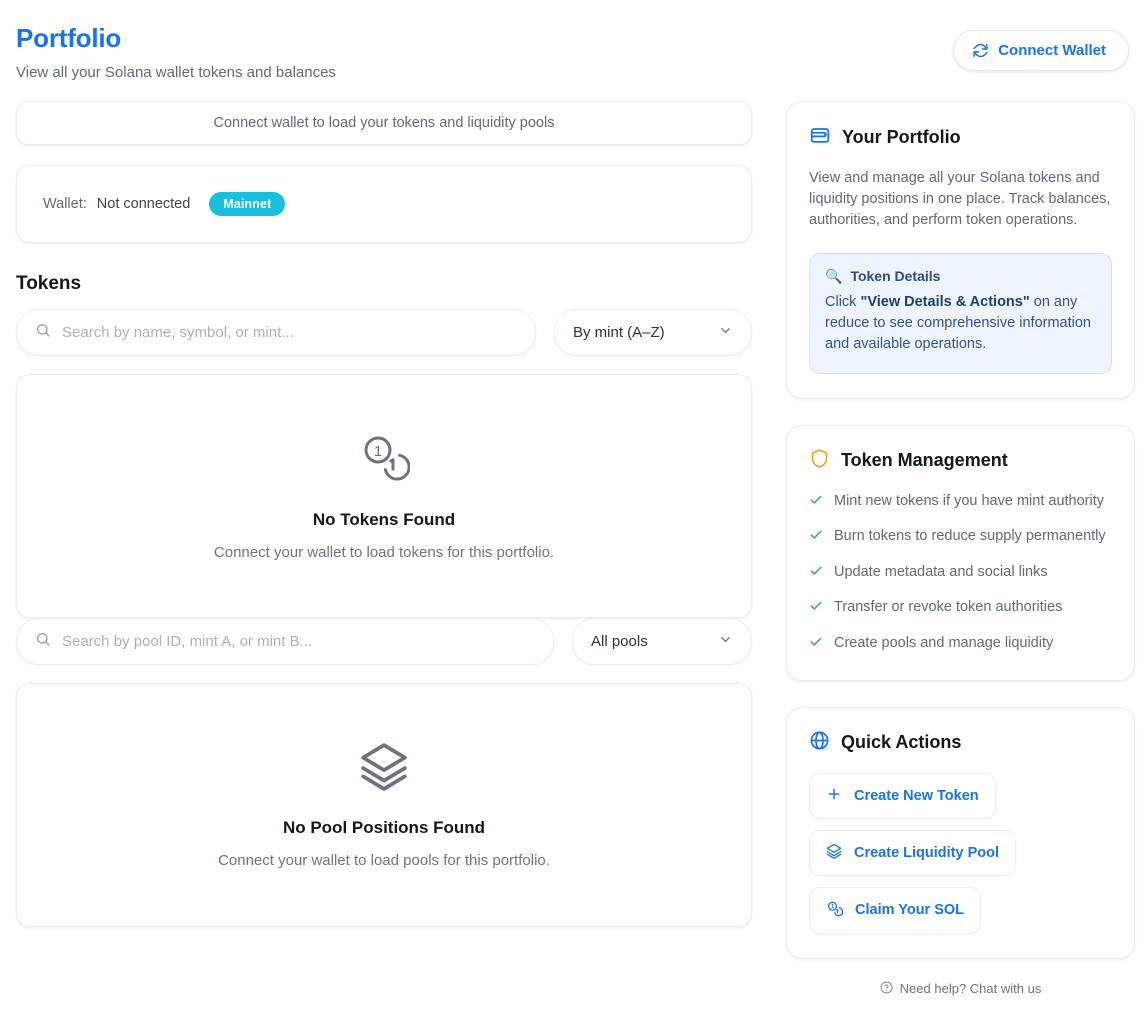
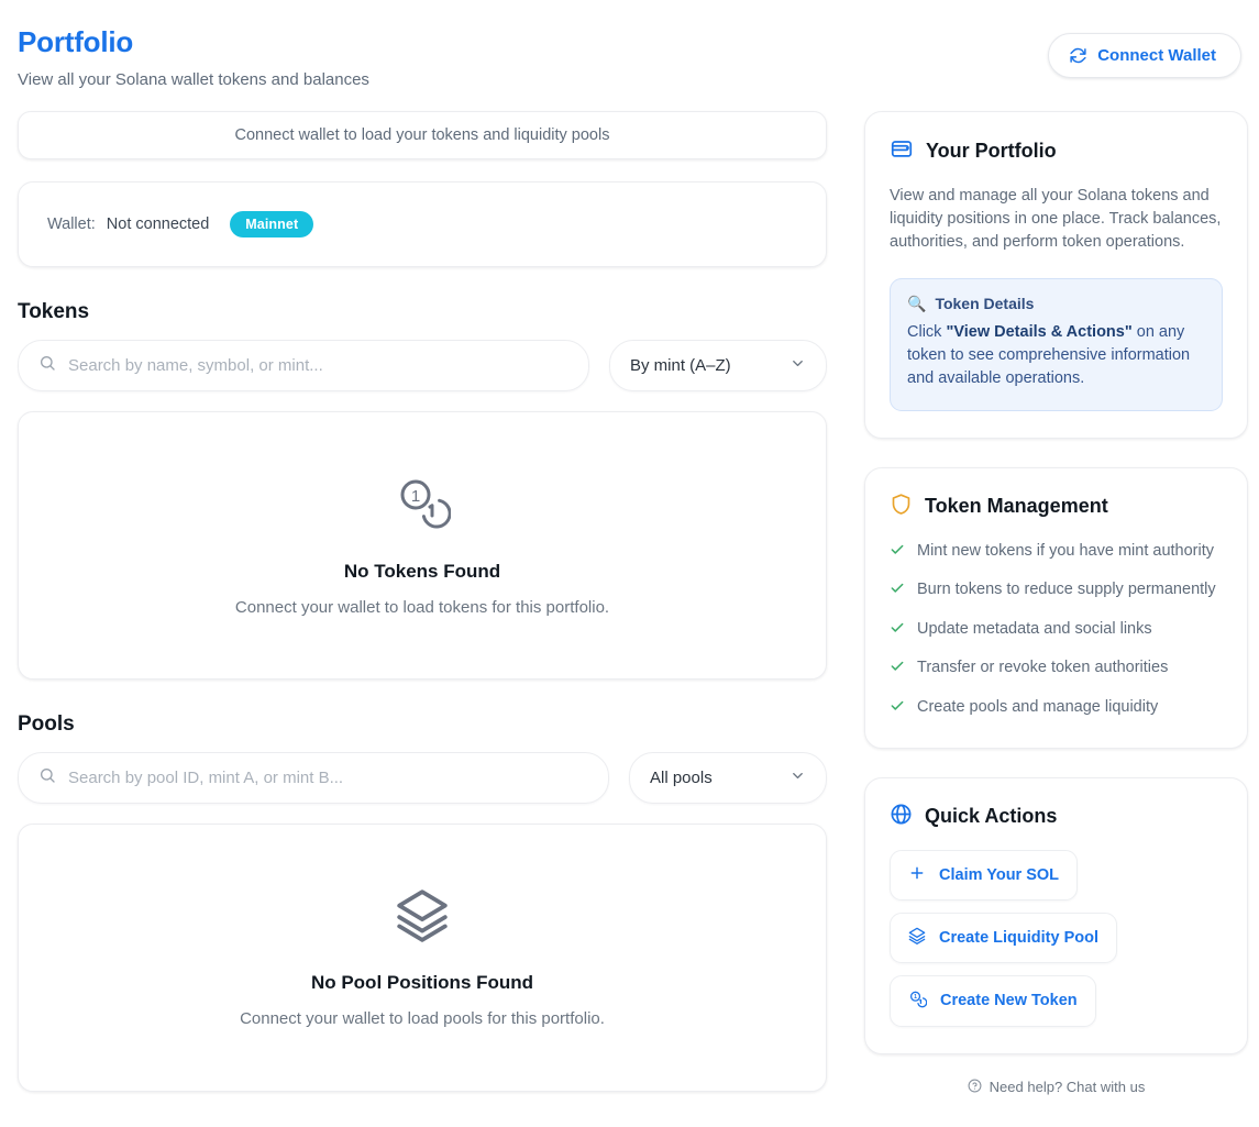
  Portfolio
  View all your Solana wallet tokens and balances
  Connect Wallet
  Connect wallet to load your tokens and liquidity pools
  Wallet:
  Not connected
  Mainnet
  Tokens
  Search by name, symbol, or mint...
  By mint (A–Z)
  1
  No Tokens Found
  Connect your wallet to load tokens for this portfolio.
+ Pools
  Search by pool ID, mint A, or mint B...
  All pools
  No Pool Positions Found
  Connect your wallet to load pools for this portfolio.
  Your Portfolio
  View and manage all your Solana tokens and liquidity positions in one place. Track balances, authorities, and perform token operations.
  🔍
  Token Details
- Click "View Details & Actions" on any reduce to see comprehensive information and available operations.
+ Click "View Details & Actions" on any token to see comprehensive information and available operations.
  Token Management
  Mint new tokens if you have mint authority
  Burn tokens to reduce supply permanently
  Update metadata and social links
  Transfer or revoke token authorities
  Create pools and manage liquidity
  Quick Actions
- Create New Token
+ Claim Your SOL
  Create Liquidity Pool
- Claim Your SOL
+ Create New Token
  Need help? Chat with us
